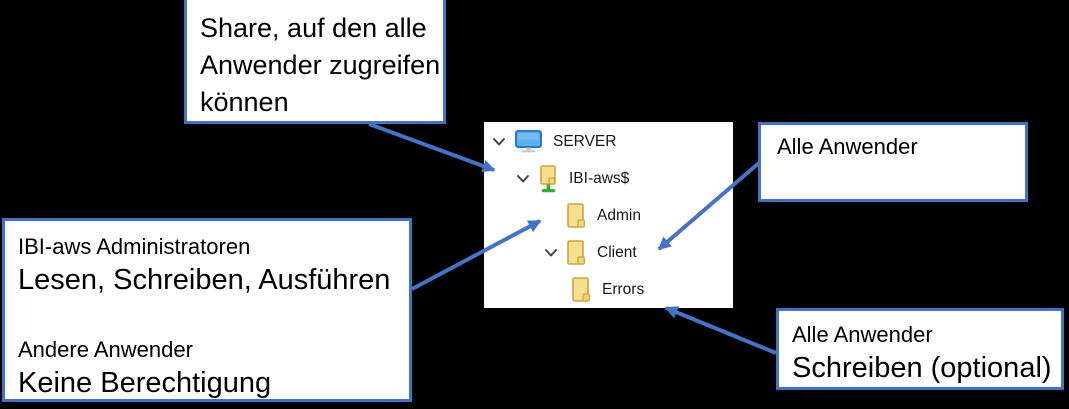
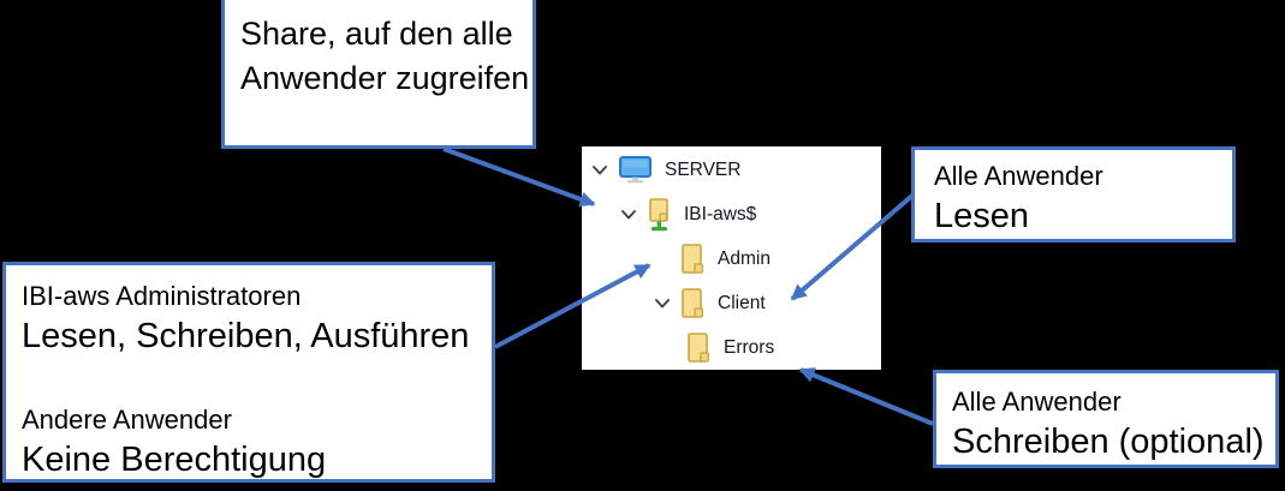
  Share, auf den alle
  Anwender zugreifen
- können
  IBI-aws Administratoren
  Lesen, Schreiben, Ausführen
  Andere Anwender
  Keine Berechtigung
  Alle Anwender
+ Lesen
  Alle Anwender
  Schreiben (optional)
  SERVER
  IBI-aws$
  Admin
  Client
  Errors
